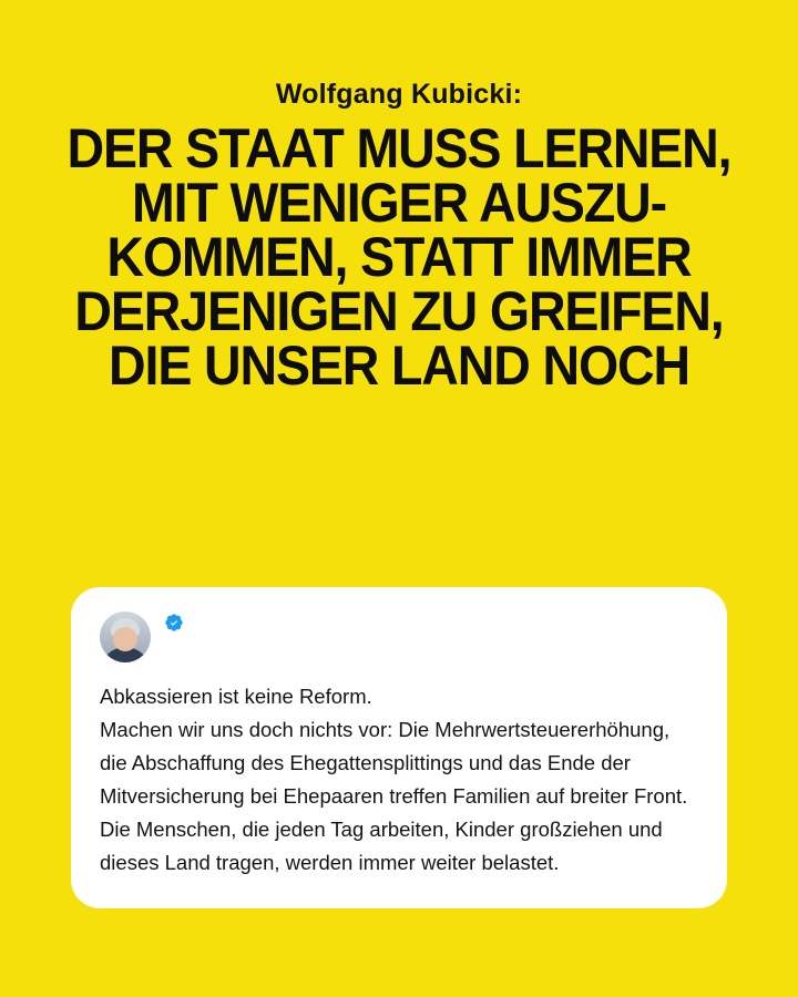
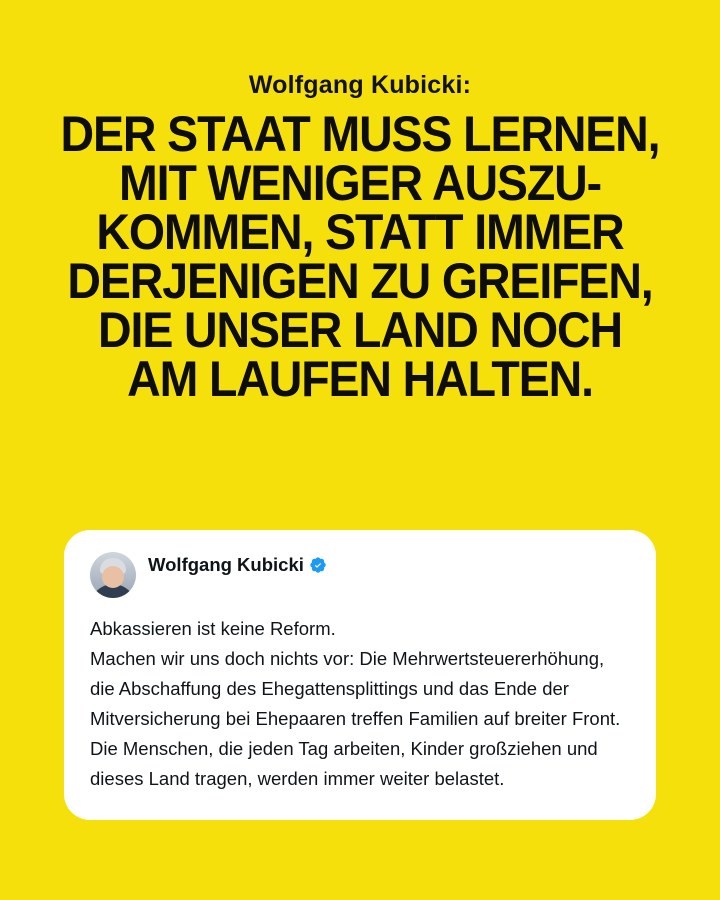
  Wolfgang Kubicki:
  DER STAAT MUSS LERNEN,
  MIT WENIGER AUSZU-
  KOMMEN, STATT IMMER
  DERJENIGEN ZU GREIFEN,
  DIE UNSER LAND NOCH
+ AM LAUFEN HALTEN.
+ Wolfgang Kubicki
  Abkassieren ist keine Reform.
  Machen wir uns doch nichts vor: Die Mehrwertsteuererhöhung, die Abschaffung des Ehegattensplittings und das Ende der Mitversicherung bei Ehepaaren treffen Familien auf breiter Front. Die Menschen, die jeden Tag arbeiten, Kinder großziehen und dieses Land tragen, werden immer weiter belastet.
